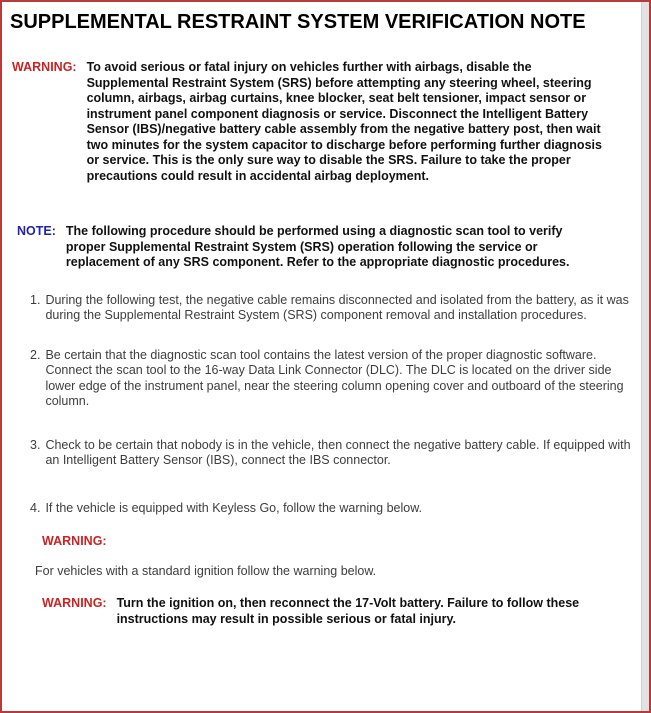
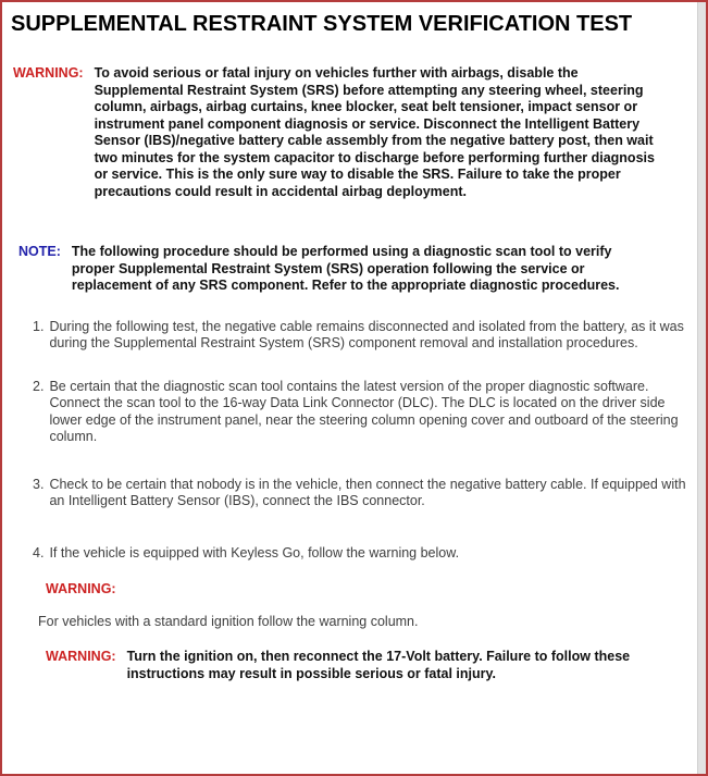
- SUPPLEMENTAL RESTRAINT SYSTEM VERIFICATION NOTE
+ SUPPLEMENTAL RESTRAINT SYSTEM VERIFICATION TEST
  WARNING:
  To avoid serious or fatal injury on vehicles further with airbags, disable the Supplemental Restraint System (SRS) before attempting any steering wheel, steering column, airbags, airbag curtains, knee blocker, seat belt tensioner, impact sensor or instrument panel component diagnosis or service. Disconnect the Intelligent Battery Sensor (IBS)/negative battery cable assembly from the negative battery post, then wait two minutes for the system capacitor to discharge before performing further diagnosis or service. This is the only sure way to disable the SRS. Failure to take the proper precautions could result in accidental airbag deployment.
  NOTE:
  The following procedure should be performed using a diagnostic scan tool to verify proper Supplemental Restraint System (SRS) operation following the service or replacement of any SRS component. Refer to the appropriate diagnostic procedures.
  1.
  During the following test, the negative cable remains disconnected and isolated from the battery, as it was during the Supplemental Restraint System (SRS) component removal and installation procedures.
  2.
  Be certain that the diagnostic scan tool contains the latest version of the proper diagnostic software. Connect the scan tool to the 16-way Data Link Connector (DLC). The DLC is located on the driver side lower edge of the instrument panel, near the steering column opening cover and outboard of the steering column.
  3.
  Check to be certain that nobody is in the vehicle, then connect the negative battery cable. If equipped with an Intelligent Battery Sensor (IBS), connect the IBS connector.
  4.
  If the vehicle is equipped with Keyless Go, follow the warning below.
  WARNING:
- For vehicles with a standard ignition follow the warning below.
+ For vehicles with a standard ignition follow the warning column.
  WARNING:
  Turn the ignition on, then reconnect the 17-Volt battery. Failure to follow these instructions may result in possible serious or fatal injury.
